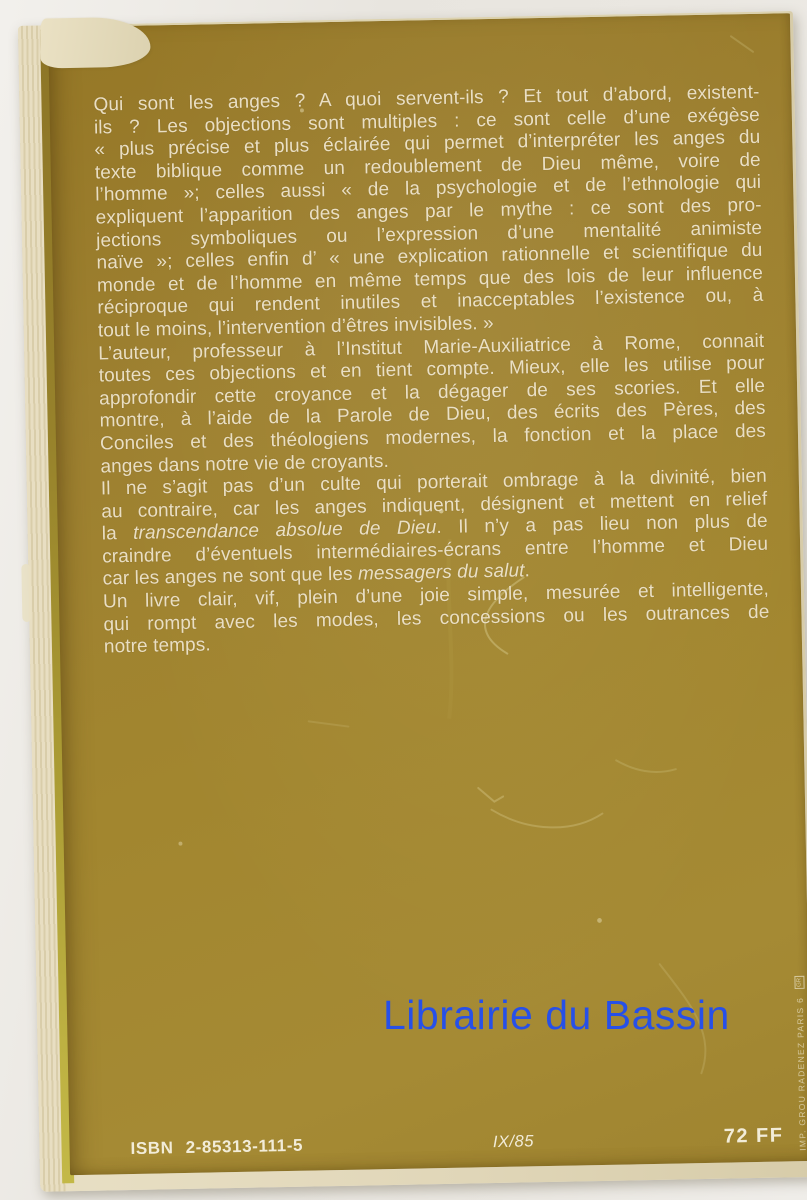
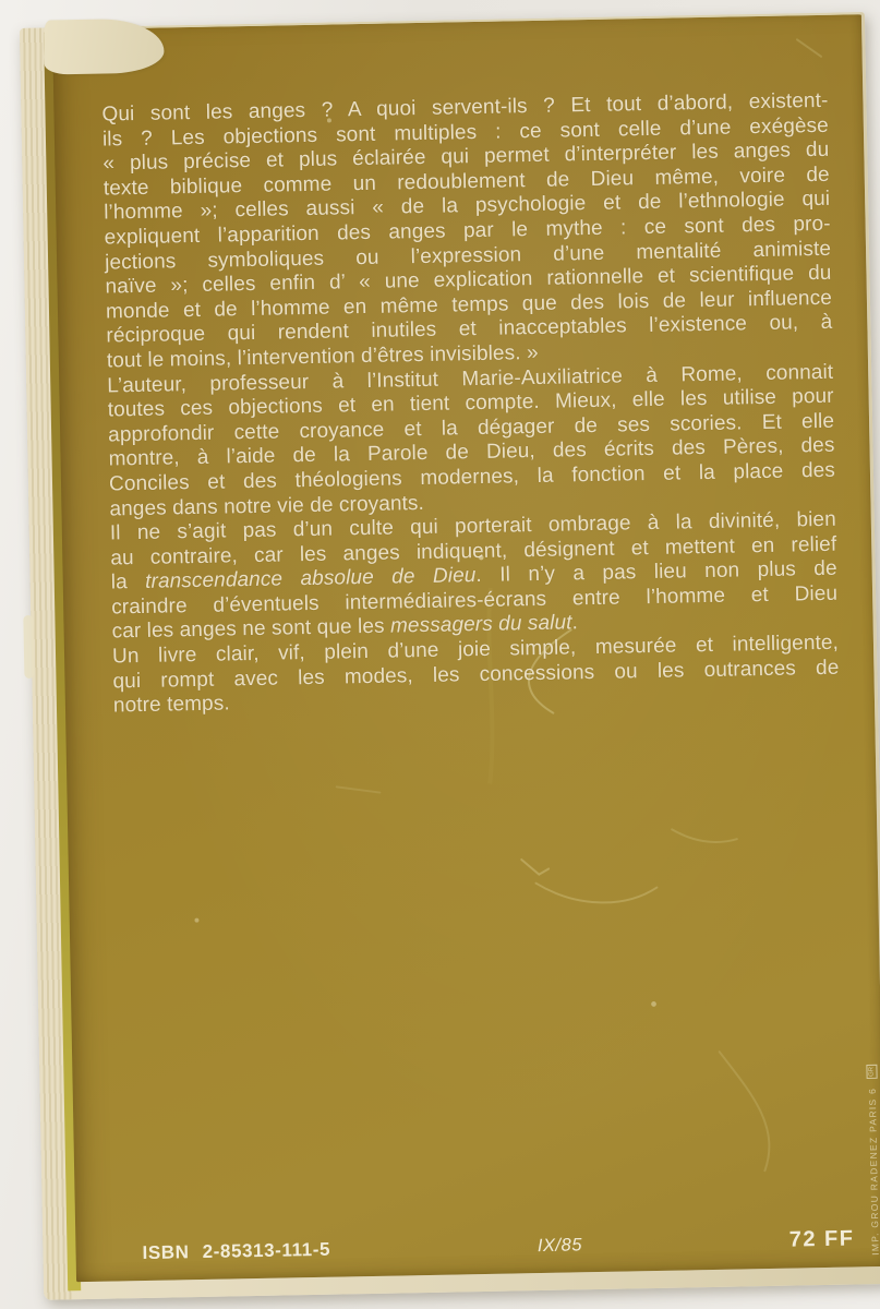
- Librairie du Bassin
